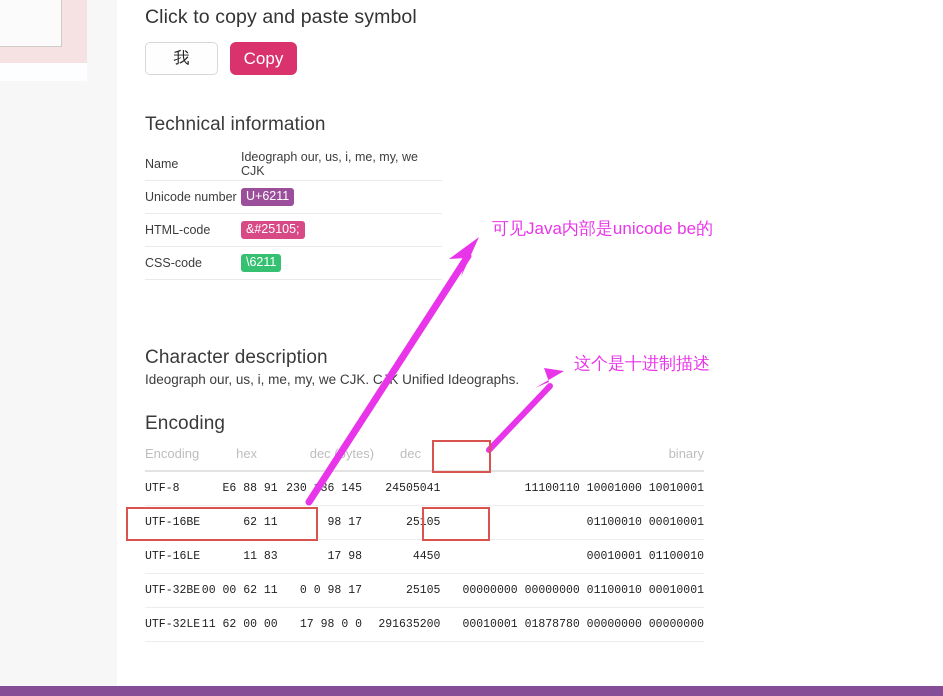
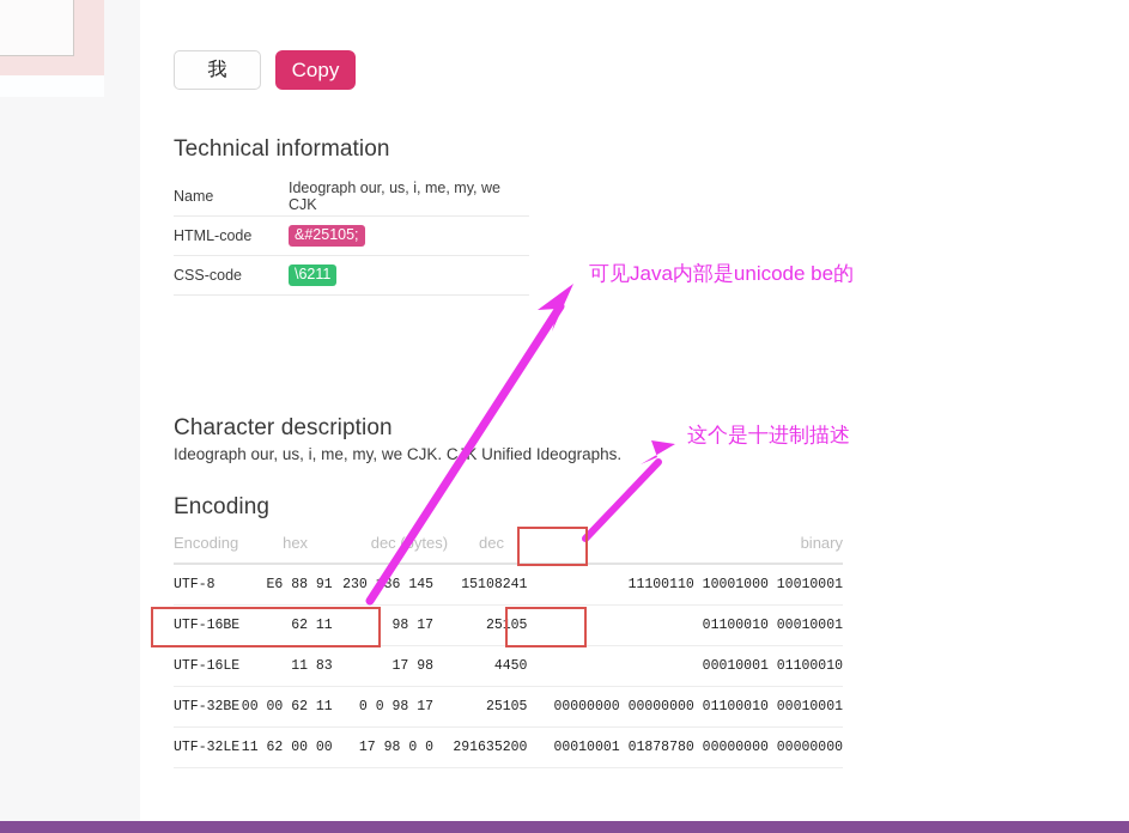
- Click to copy and paste symbol
  我
  Copy
  Technical information
  Name	Ideograph our, us, i, me, my, we CJK
- Unicode number	U+6211
  HTML-code	&#25105;
  CSS-code	\6211
  Character description
  Ideograph our, us, i, me, my, we CJK. CK Unified Ideographs.
  Encoding
  Encoding	hex	decytes)	dec	binary
- UTF-8	E6 88 91	23036 145	24505041	11100110 10001000 10010001
+ UTF-8	E6 88 91	23036 145	15108241	11100110 10001000 10010001
  UTF-16BE	62 11	98 17	25105	01100010 00010001
  UTF-16LE	11 83	17 98	4450	00010001 01100010
  UTF-32BE	00 00 62 11	0 0 98 17	25105	00000000 00000000 01100010 00010001
  UTF-32LE	11 62 00 00	17 98 0 0	291635200	00010001 01878780 00000000 00000000
  可见Java内部是unicode be的
  这个是十进制描述
